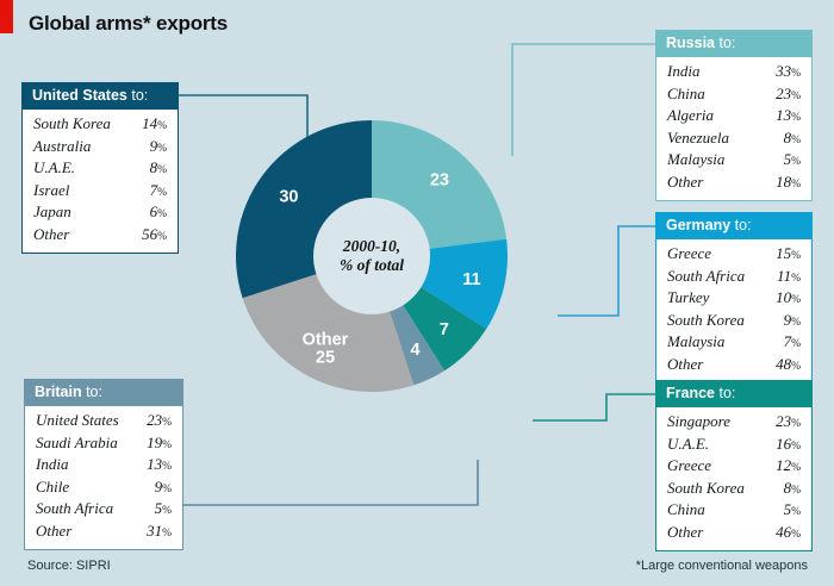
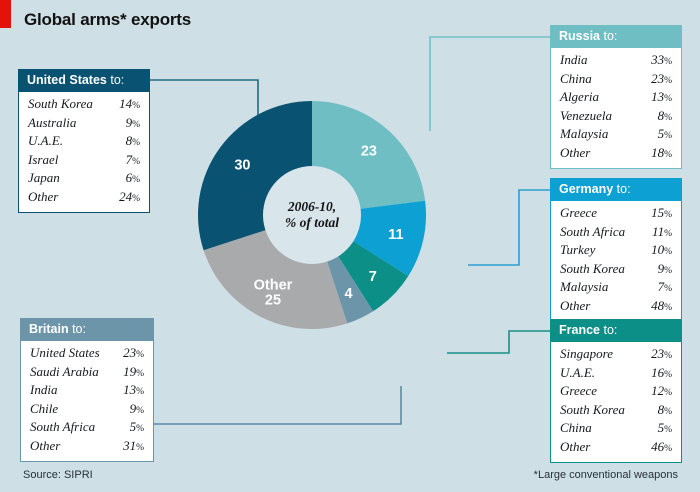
  Global arms* exports
  23
  11
  7
  4
  Other 25
  30
- 2000-10,
+ 2006-10,
  % of total
  United States to:
  South Korea
  14%
  Australia
  9%
  U.A.E.
  8%
  Israel
  7%
  Japan
  6%
  Other
- 56%
+ 24%
  Britain to:
  United States
  23%
  Saudi Arabia
  19%
  India
  13%
  Chile
  9%
  South Africa
  5%
  Other
  31%
  Russia to:
  India
  33%
  China
  23%
  Algeria
  13%
  Venezuela
  8%
  Malaysia
  5%
  Other
  18%
  Germany to:
  Greece
  15%
  South Africa
  11%
  Turkey
  10%
  South Korea
  9%
  Malaysia
  7%
  Other
  48%
  France to:
  Singapore
  23%
  U.A.E.
  16%
  Greece
  12%
  South Korea
  8%
  China
  5%
  Other
  46%
  Source: SIPRI
  *Large conventional weapons
